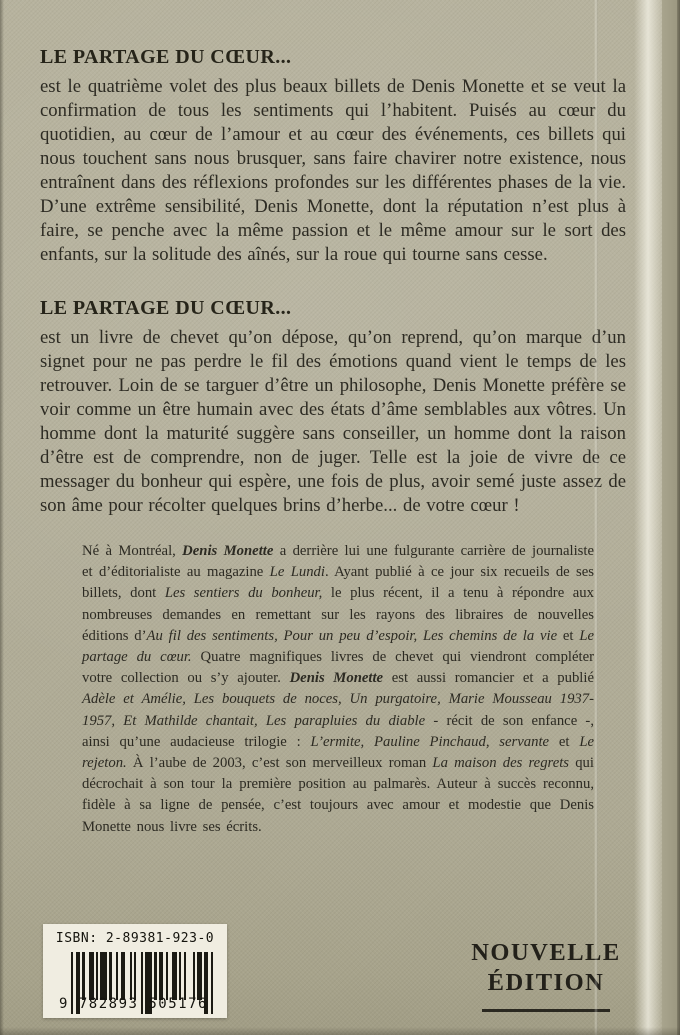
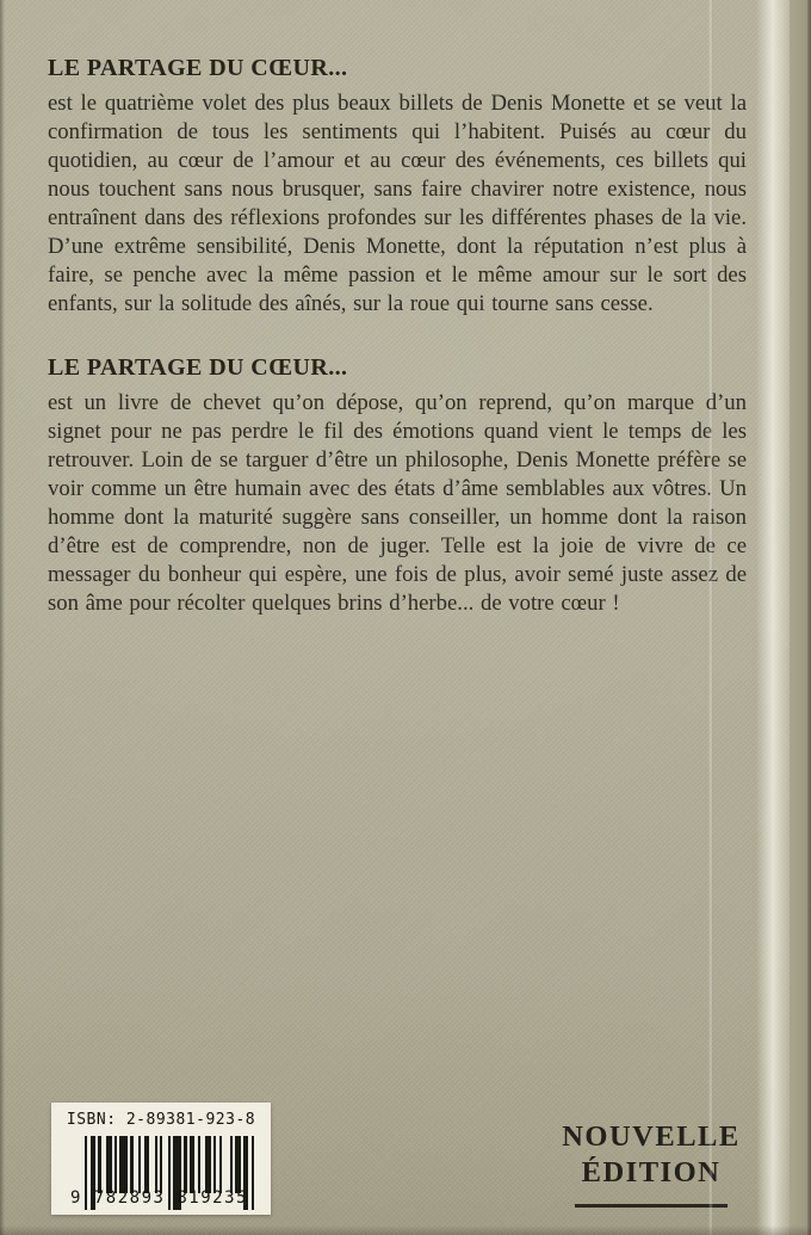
  LE PARTAGE DU CŒUR...
  est le quatrième volet des plus beaux billets de Denis Monette et se vet la confirmation de tous les sentiments qui l’habitent. Puisés au cœur du quotidien, au cœur de l’amour et au cœur des événements, ces billets qui nous touchent sans nous brusquer, sans faire chavirer notre existence,ous entraînent dans des réflexions profondes sur les différentes phases de la vie. D’une extrême sensibilité, Denis Monette, dont la réputation n’est pls à faire, se penche avec la même passion et le même amour sur le sort des enfants, sur la solitude des aînés, sur la roue qui tourne sans cesse.
  LE PARTAGE DU CŒUR...
  est un livre de chevet qu’on dépose, qu’on reprend, qu’on marque’un signet pour ne pas perdre le fil des émotions quand vient le temps de les retrouver. Loin de se targuer d’être un philosophe, Denis Monette préfère se voir comme un être humain avec des états d’âme semblables aux vôtres Un homme dont la maturité suggère sans conseiller, un homme dont la rason d’être est de comprendre, non de juger. Telle est la joie de vivre d ce messager du bonheur qui espère, une fois de plus, avoir semé juste asse de son âme pour récolter quelques brins d’herbe... de votre cœur !
- Né à Montréal, Denis Monette a derrière lui une fulgurante carrière de journaliste et d’éditorialiste au magazine Le Lundi. Ayant publié à ce jour six recueils de ses billets, dont Les sentiers du bonheur, le plus récent, il a tenu à répondre aux nombreuses demandes en remettant sur les rayons des libraires de nouvelles éditions d’Au fil des sentiments, Pour un peu d’espoir, Les chemins de la vie et Le partage du cœur. Quatre magnifiques livres de chevet qui viendront compléter votre collection ou s’y ajouter. Denis Monette est aussi romancier et a publié Adèle et Amélie, Les bouquets de noces, Un purgatoire, Marie Mousseau 1937- 1957, Et Mathilde chantait, Les parapluies du diable - récit de son enfance -, ainsi qu’une audacieuse trilogie : L’ermite, Pauline Pinchaud, servante et Le rejeton. À l’aube de 2003, c’est son merveilleux roman La maison des regrets qui décrochait à son tour la première position au palmarès. Auteur à succès reconnu, fidèle à sa ligne de pensée, c’est toujours avec amour et modestie que Denis Monette nous livre ses écrits.
- ISBN: 2-89381-923-0
+ ISBN: 2-89381-923-8
- 9 782893 505176
+ 9 782893 819235
  NOUVELE
  ÉDITIO
